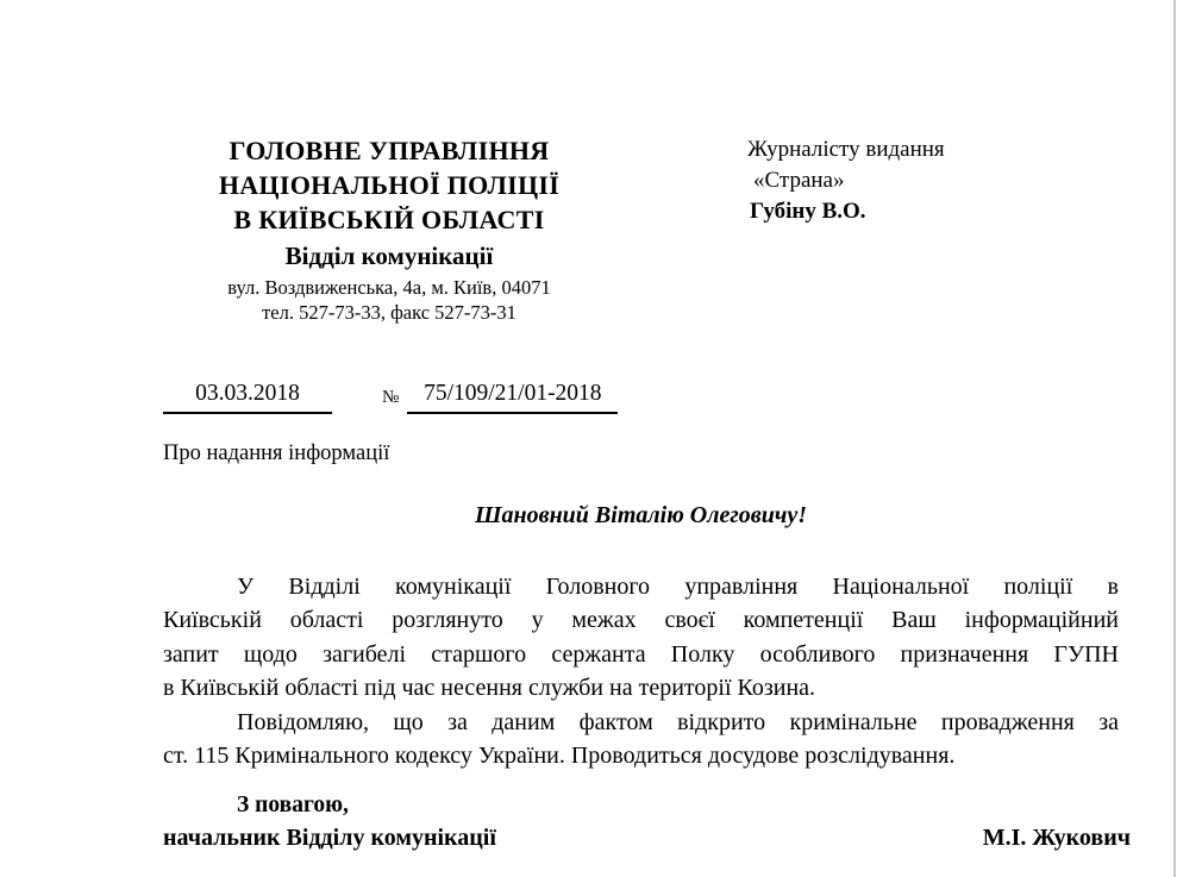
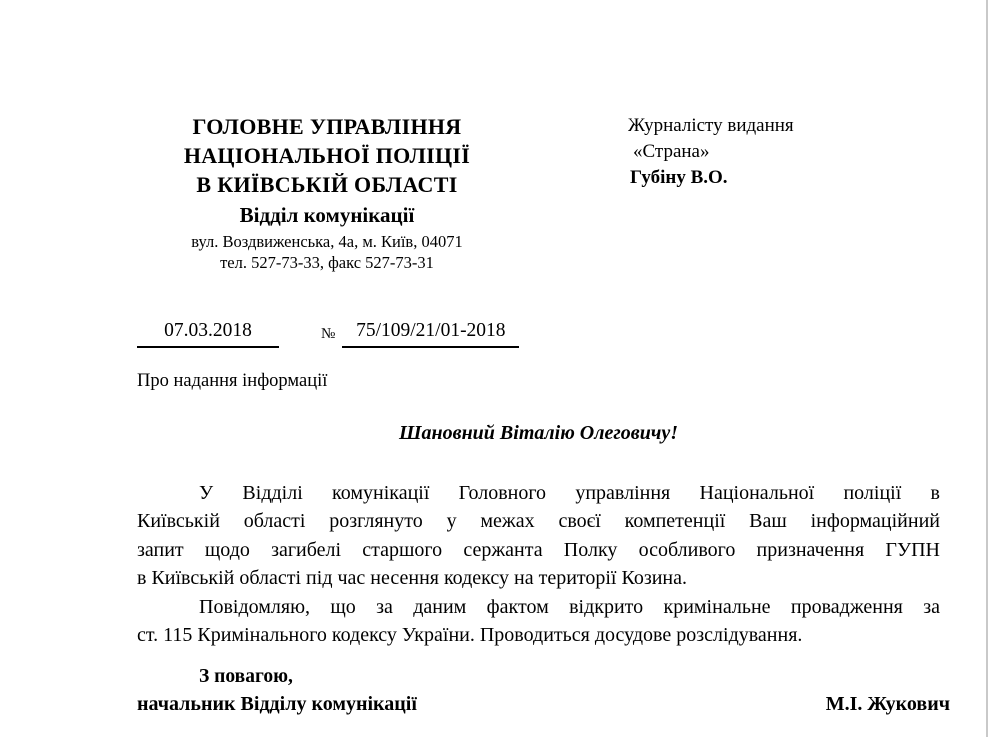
  ГОЛОВНЕ УПРАВЛІННЯ
  НАЦІОНАЛЬНОЇ ПОЛІЦІЇ
  В КИЇВСЬКІЙ ОБЛАСТІ
  Відділ комунікації
  вул. Воздвиженська, 4а, м. Київ, 04071
  тел. 527-73-33, факс 527-73-31
  Журналісту видання
  «Страна»
  Губіну В.О.
- 03.03.2018
+ 07.03.2018
  №
  75/109/21/01-2018
  Про надання інформації
  Шановний Віталію Олеговичу!
  У Відділі комунікації Головного управління Національної поліції в
  Київській області розглянуто у межах своєї компетенції Ваш інформаційний
  запит щодо загибелі старшого сержанта Полку особливого призначення ГУПН
- в Київській області під час несення служби на території Козина.
+ в Київській області під час несення кодексу на території Козина.
  Повідомляю, що за даним фактом відкрито кримінальне провадження за
  ст. 115 Кримінального кодексу України. Проводиться досудове розслідування.
  З повагою,
  начальник Відділу комунікації
  М.І. Жукович
